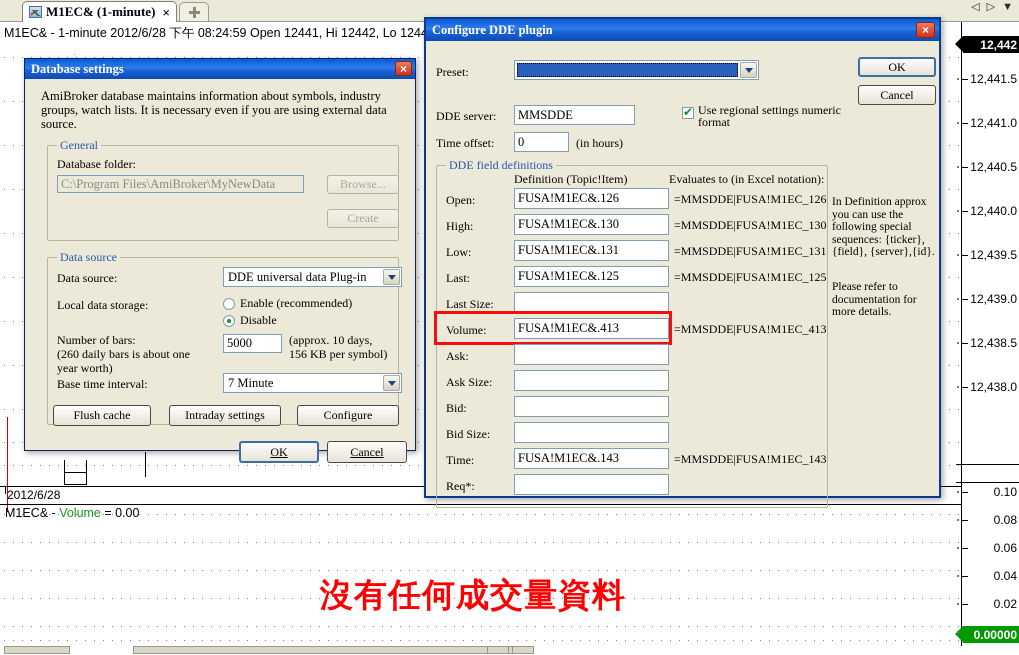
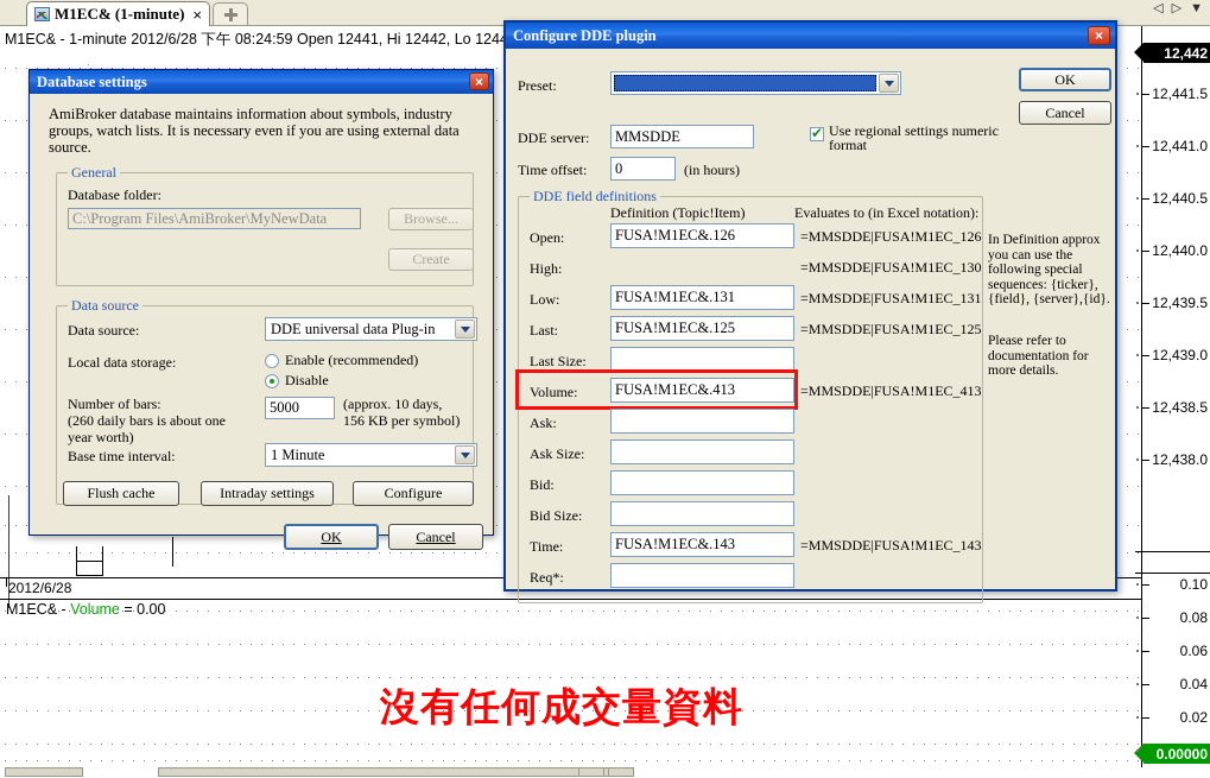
  M1EC& (1-minute)
  ×
  ◁
  ▷
  ▼
  M1EC& - 1-minute 2012/6/28 下午 08:24:59 Open 12441, Hi 12442, Lo 124
  2012/6/28
  M1EC& - Volume = 0.00
  沒有任何成交量資料
  12,442
  12,441.5
  12,441.0
  12,440.5
  12,440.0
  12,439.5
  12,439.0
  12,438.5
  12,438.0
  0.10
  0.08
  0.06
  0.04
  0.02
  0.00000
  Database settings
  ×
  AmiBroker database maintains information about symbols, industry groups, watch lists. It is necessary even if you are using external data source.
  General
  Database folder:
  C:\Program Files\AmiBroker\MyNewData
  Browse...
  Create
  Data source
  Data source:
  DDE universal data Plug-in
  Local data storage:
  Enable (recommended)
  Disable
  Number of bars:
  (260 daily bars is about one
  year worth)
  5000
  (approx. 10 days,
  156 KB per symbol)
  Base time interval:
- 7 Minute
+ 1 Minute
  Flush cache
  Intraday settings
  Configure
  OK
  Cancel
  Configure DDE plugin
  ×
  Preset:
  DDE server:
  MMSDDE
  Use regional settings numeric
  format
  Time offset:
  0
  (in hours)
  OK
  Cancel
  DDE field definitions
  Definition (Topic!Item)
  Evaluates to (in Excel notation):
  Open:
  FUSA!M1EC&.126
  =MMSDDE|FUSA!M1EC_126
  High:
- FUSA!M1EC&.130
  =MMSDDE|FUSA!M1EC_130
  Low:
  FUSA!M1EC&.131
  =MMSDDE|FUSA!M1EC_131
  Last:
  FUSA!M1EC&.125
  =MMSDDE|FUSA!M1EC_125
  Last Size:
  Volume:
  FUSA!M1EC&.413
  =MMSDDE|FUSA!M1EC_413
  Ask:
  Ask Size:
  Bid:
  Bid Size:
  Time:
  FUSA!M1EC&.143
  =MMSDDE|FUSA!M1EC_143
  Req*:
  In Definition approx you can use the following special sequences: {ticker}, {field}, {server},{id}.
  Please refer to documentation for more details.
